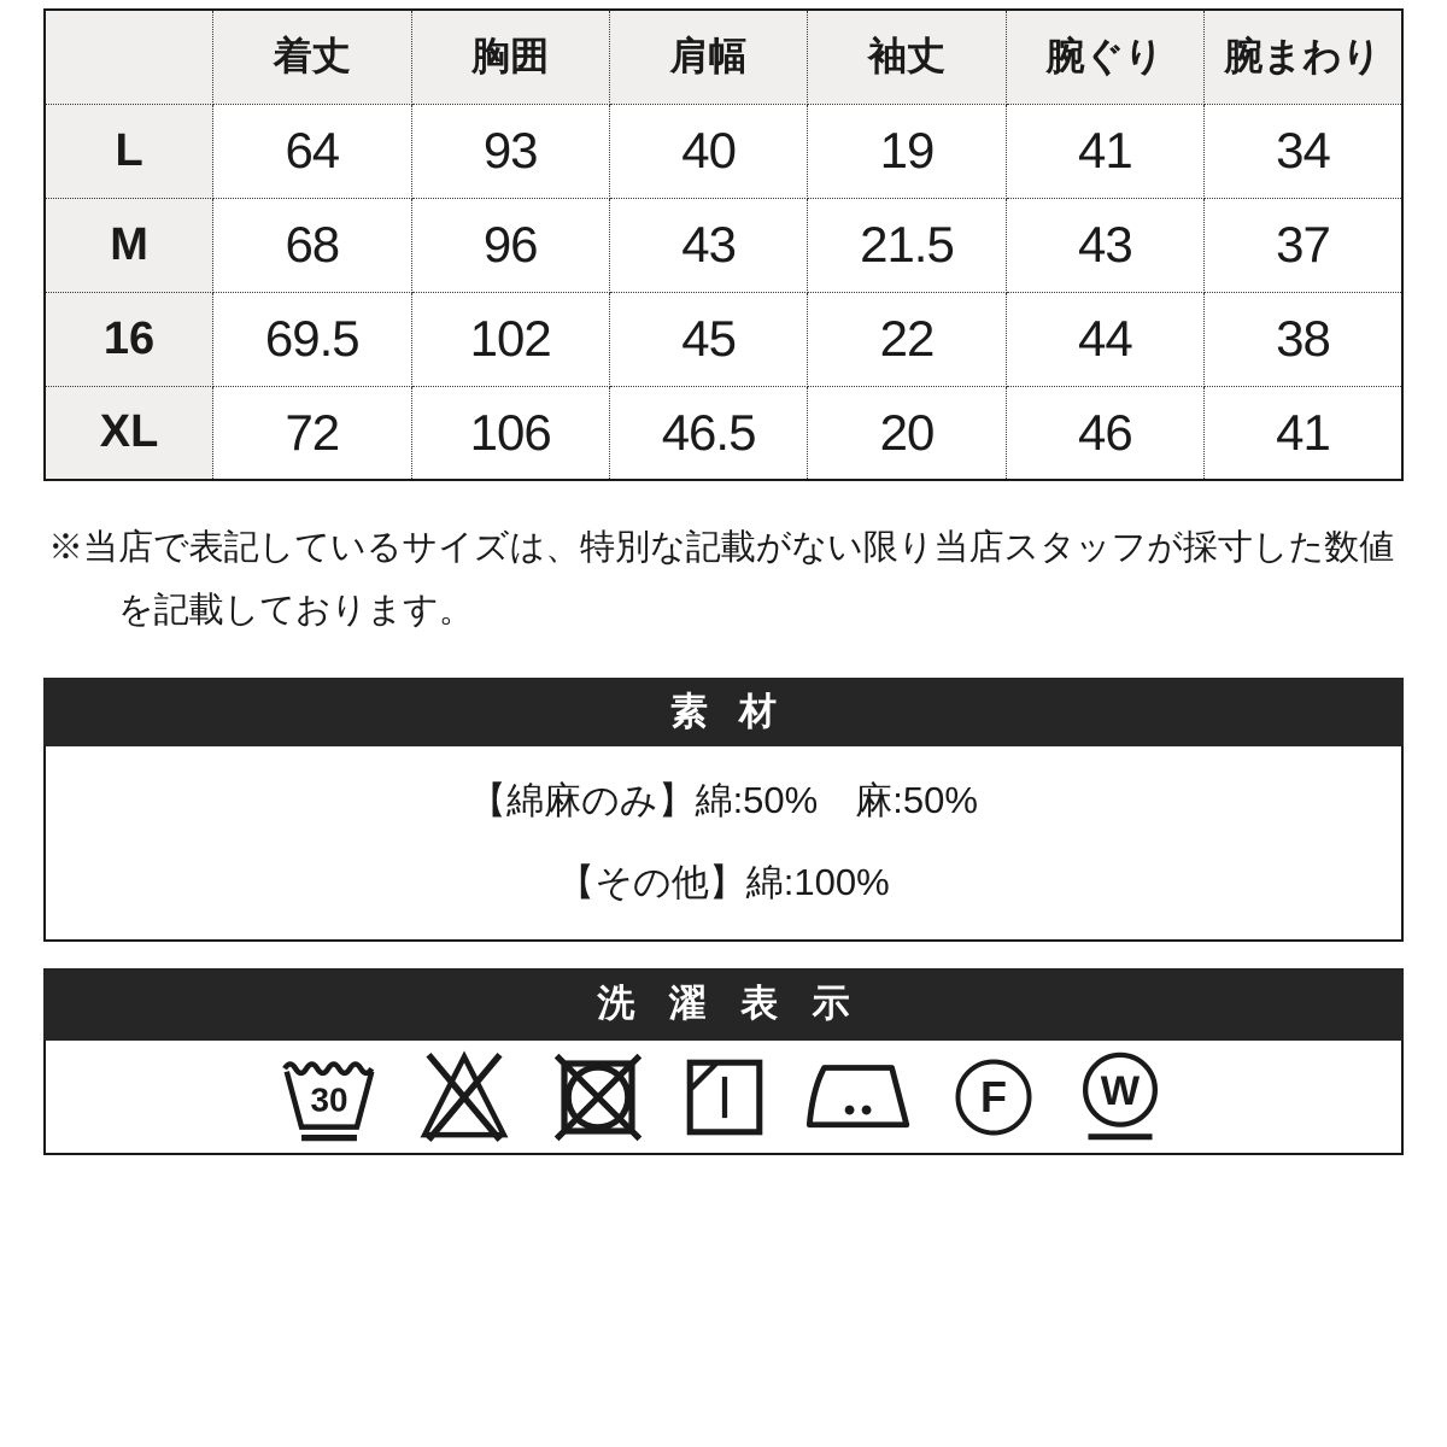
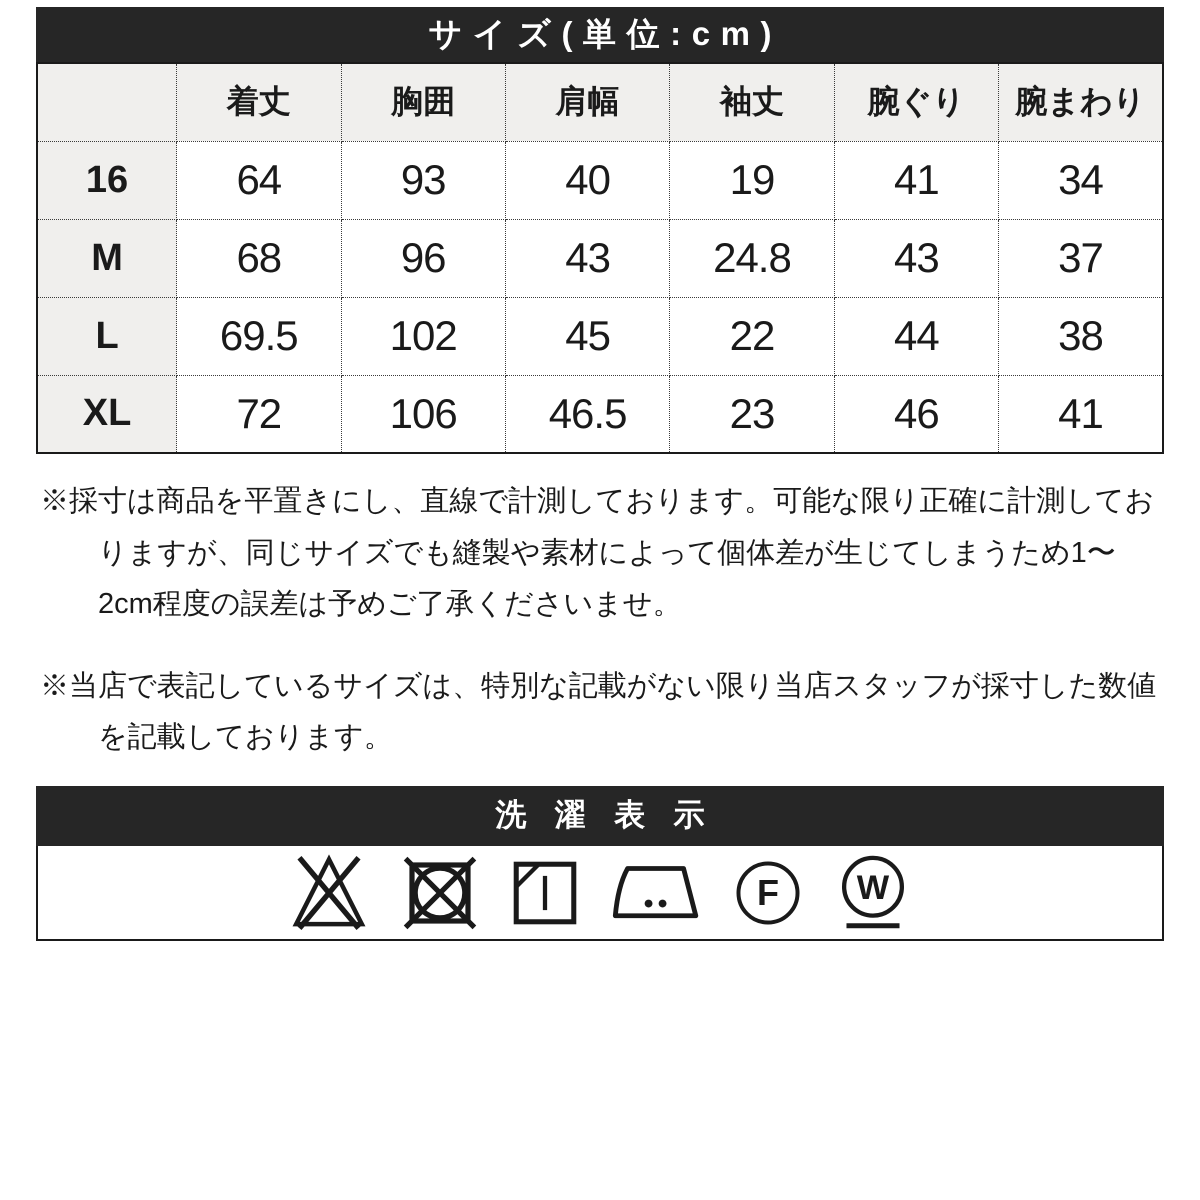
+ サイズ(単位:cm)
  	着丈	胸囲	肩幅	袖丈	腕ぐり	腕まわり
- L	64	93	40	19	41	34
+ 16	64	93	40	19	41	34
- M	68	96	43	21.5	43	37
+ M	68	96	43	24.8	43	37
- 16	69.5	102	45	22	44	38
+ L	69.5	102	45	22	44	38
- XL	72	106	46.5	20	46	41
+ XL	72	106	46.5	23	46	41
+ ※採寸は商品を平置きにし、直線で計測しております。可能な限り正確に計測しておりますが、同じサイズでも縫製や素材によって個体差が生じてしまうため1〜2cm程度の誤差は予めご了承くださいませ。
  ※当店で表記しているサイズは、特別な記載がない限り当店スタッフが採寸した数値を記載しております。
- 素 材
- 【綿麻のみ】綿:50% 麻:50%
- 【その他】綿:100%
  洗 濯 表 示
- 30
  F
  W
